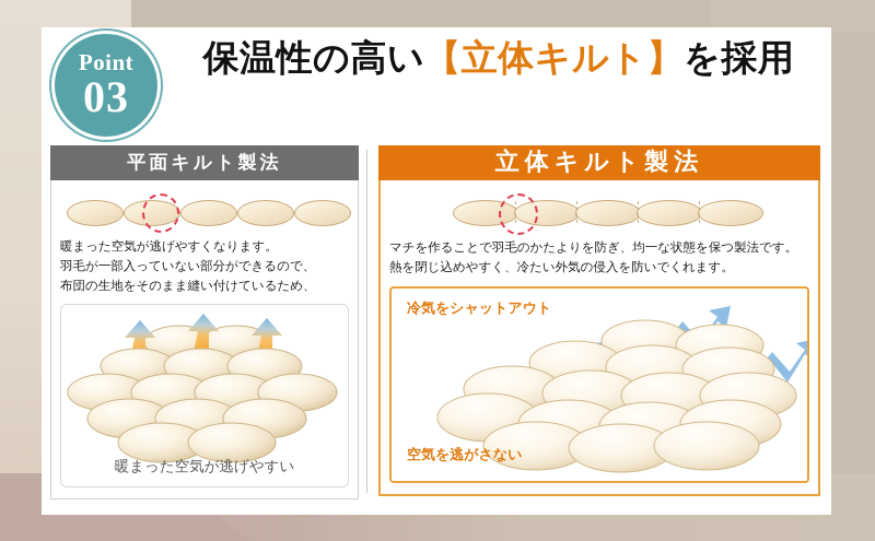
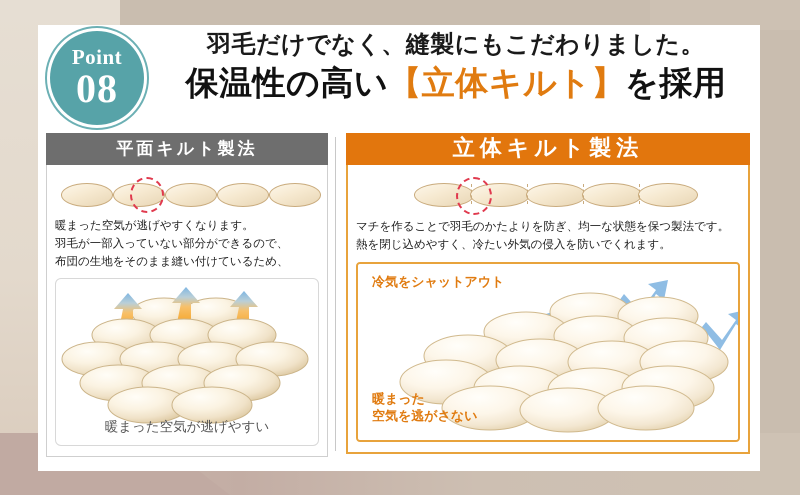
  Point
- 03
+ 08
+ 羽毛だけでなく、縫製にもこだわりました。
  保温性の高い【立体キルト】を採用
  平面キルト製法
  暖まった空気が逃げやすくなります。
  羽毛が一部入っていない部分ができるので、
  布団の生地をそのまま縫い付けているため、
  暖まった空気が逃げやすい
  立体キルト製法
  マチを作ることで羽毛のかたよりを防ぎ、均一な状態を保つ製法です。
  熱を閉じ込めやすく、冷たい外気の侵入を防いでくれます。
  冷気をシャットアウト
+ 暖まった
  空気を逃がさない
